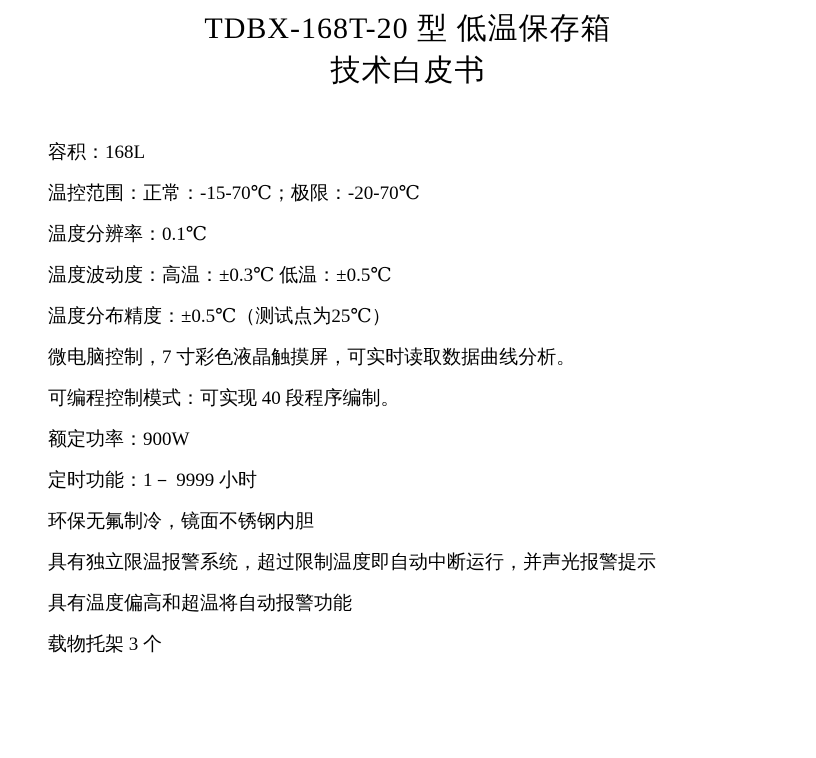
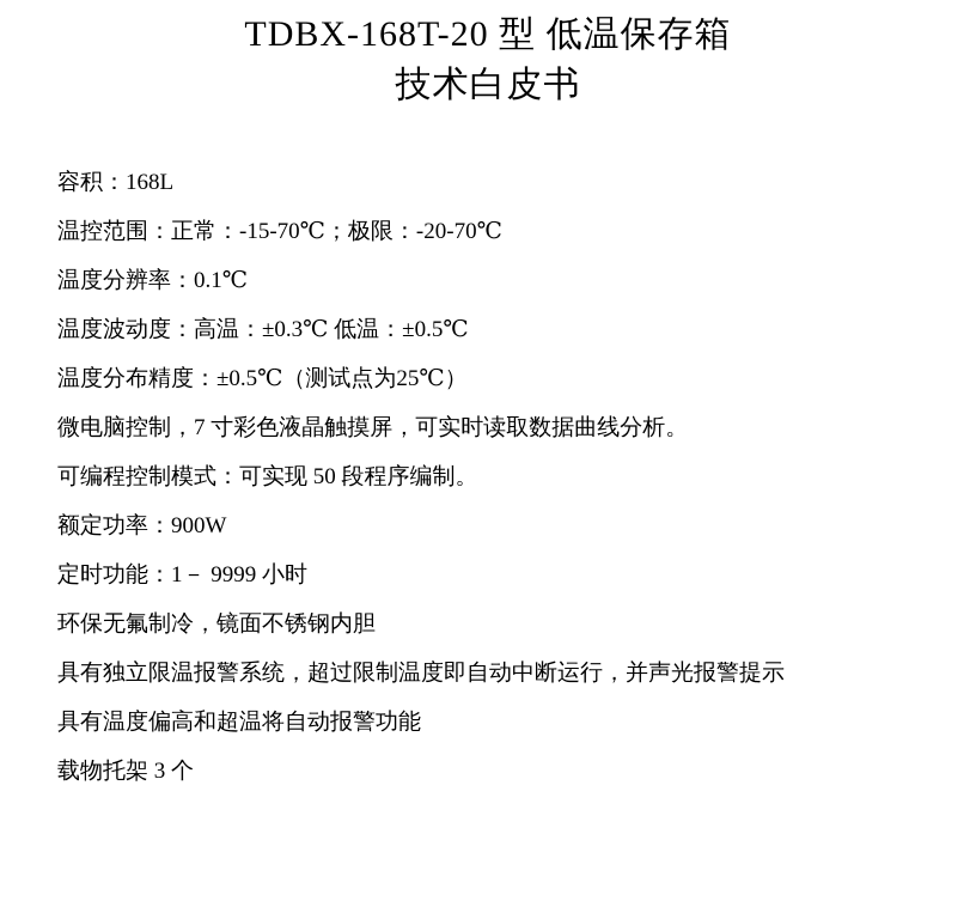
  TDBX-168T-20 型 低温保存箱
  技术白皮书
  容积：168L
  温控范围：正常：-15-70℃；极限：-20-70℃
  温度分辨率：0.1℃
  温度波动度：高温：±0.3℃ 低温：±0.5℃
  温度分布精度：±0.5℃（测试点为25℃）
  微电脑控制，7 寸彩色液晶触摸屏，可实时读取数据曲线分析。
- 可编程控制模式：可实现 40 段程序编制。
+ 可编程控制模式：可实现 50 段程序编制。
  额定功率：900W
  定时功能：1－ 9999 小时
  环保无氟制冷，镜面不锈钢内胆
  具有独立限温报警系统，超过限制温度即自动中断运行，并声光报警提示
  具有温度偏高和超温将自动报警功能
  载物托架 3 个
